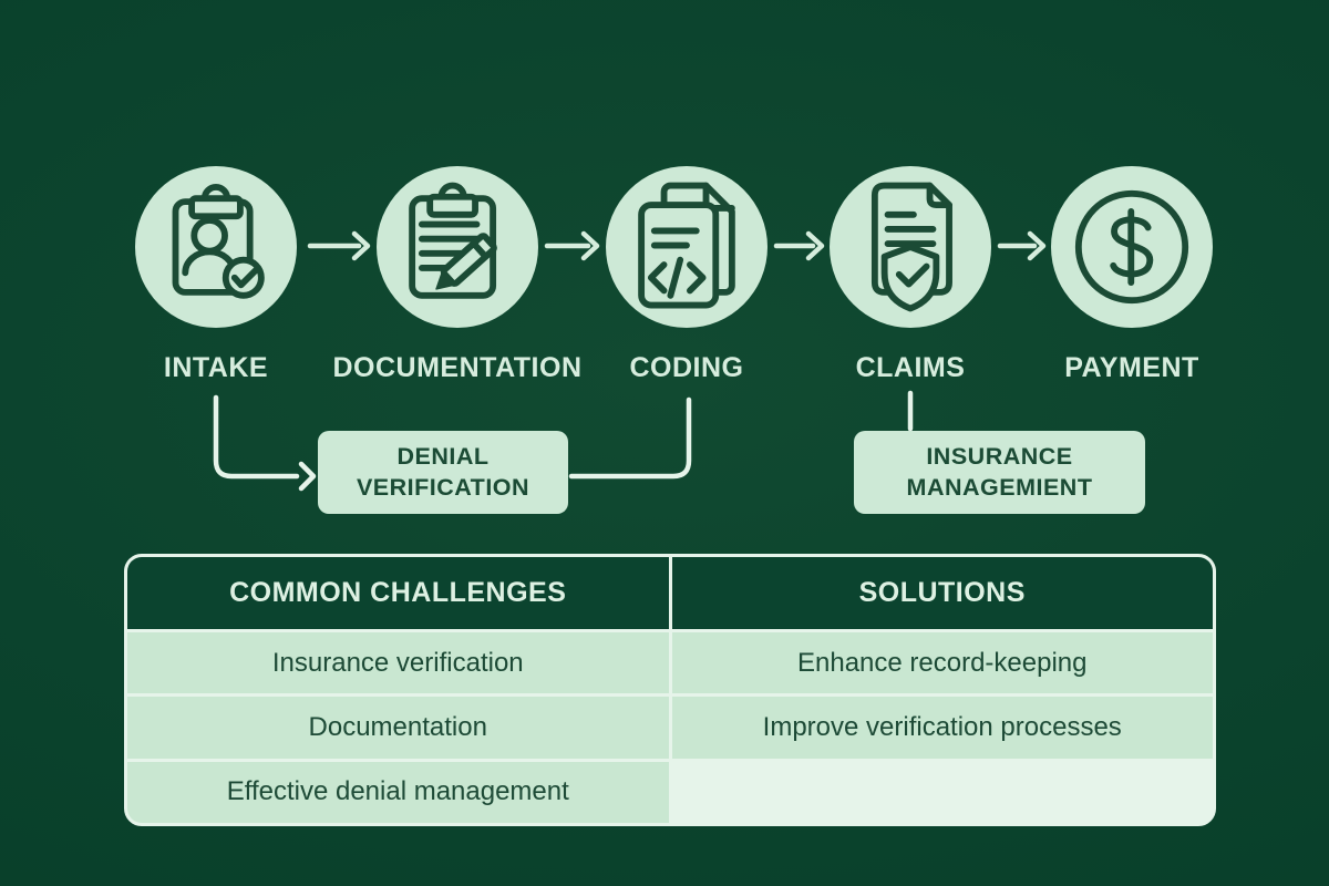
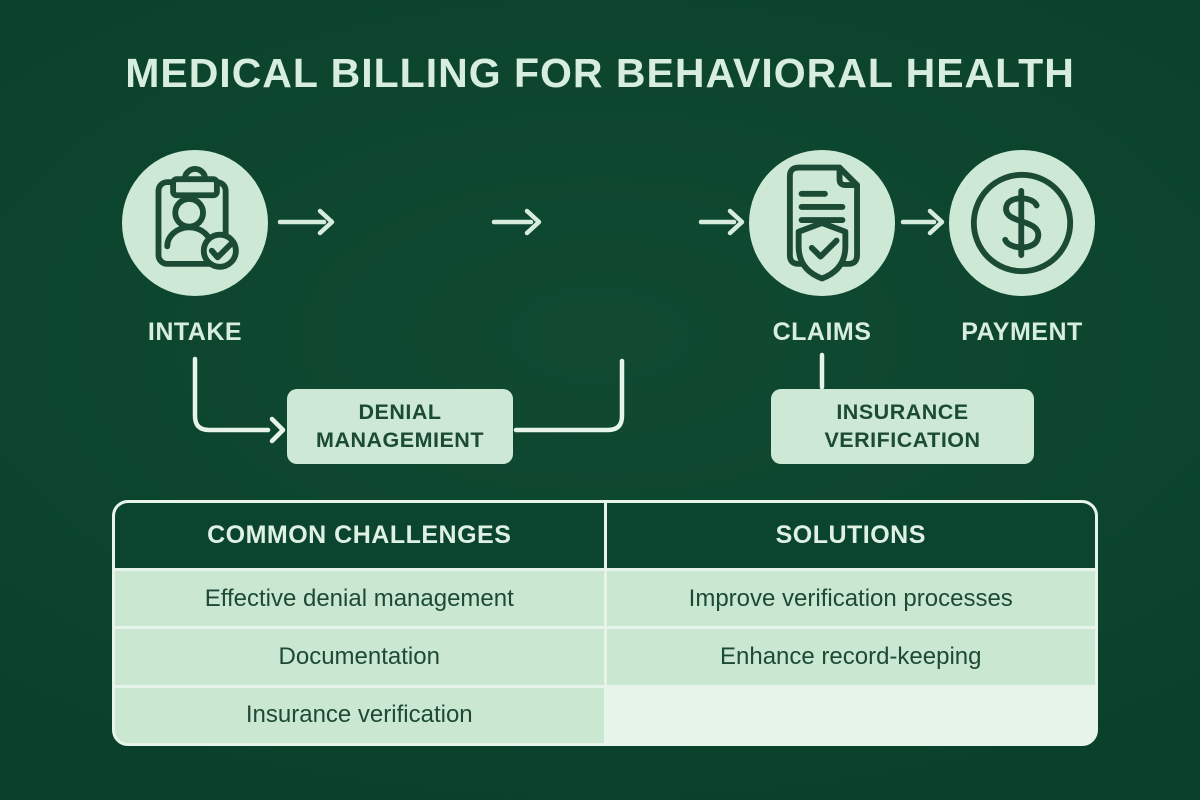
+ MEDICAL BILLING FOR BEHAVIORAL HEALTH
  INTAKE
- DOCUMENTATION
- CODING
  CLAIMS
  PAYMENT
  DENIAL
- VERIFICATION
+ MANAGEMIENT
  INSURANCE
- MANAGEMIENT
+ VERIFICATION
  COMMON CHALLENGES
  SOLUTIONS
- Insurance verification
+ Effective denial management
- Enhance record-keeping
+ Improve verification processes
  Documentation
- Improve verification processes
+ Enhance record-keeping
- Effective denial management
+ Insurance verification
